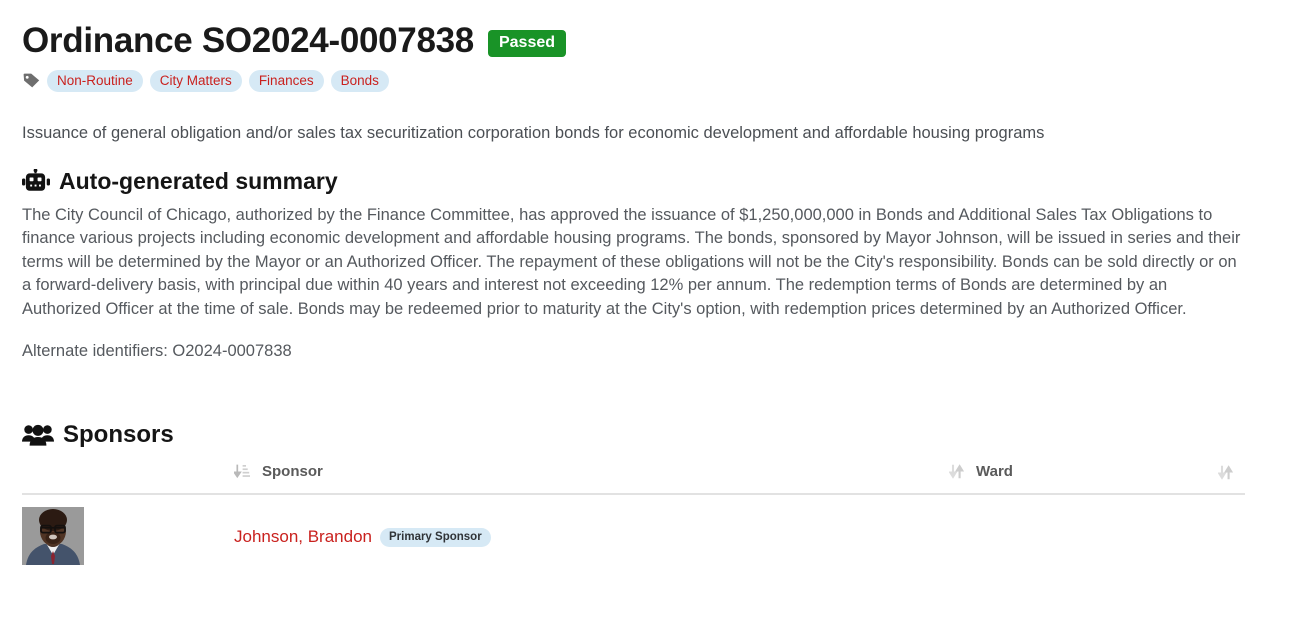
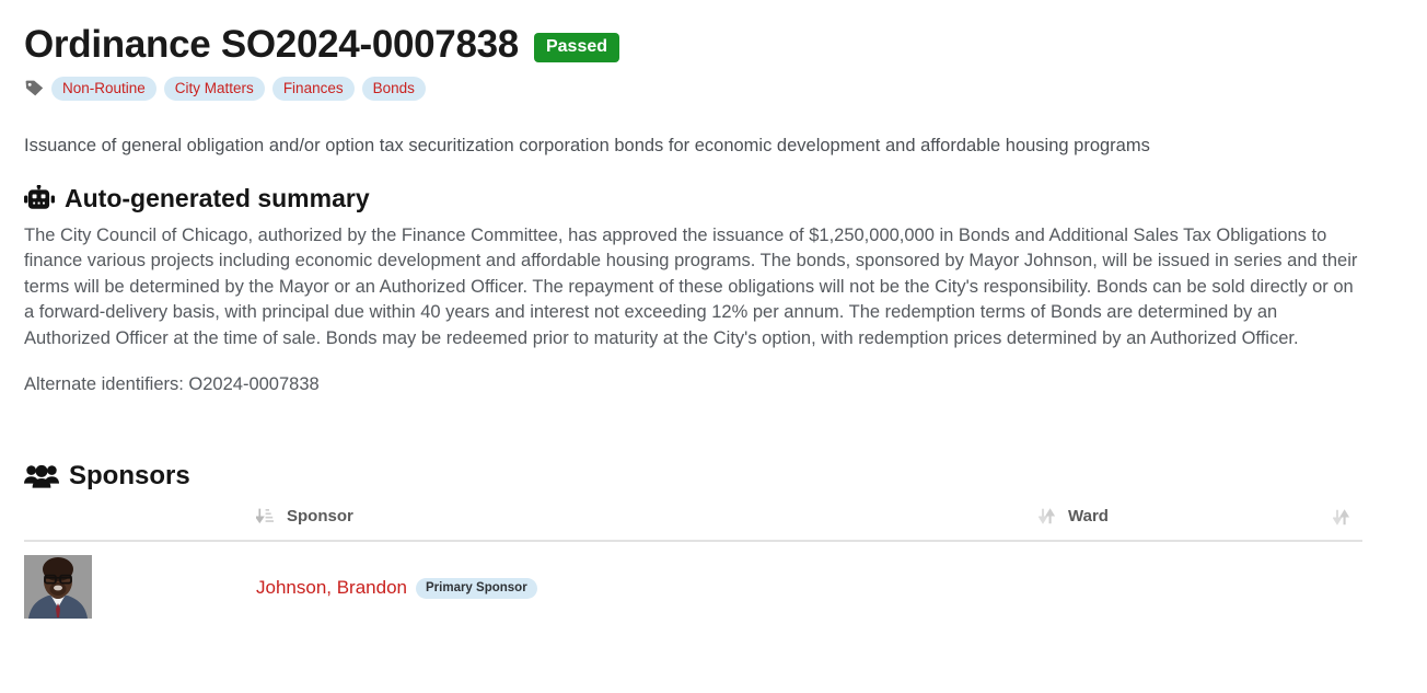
  Ordinance SO2024-0007838
  Passed
  Non-Routine
  City Matters
  Finances
  Bonds
- Issuance of general obligation and/or sales tax securitization corporation bonds for economic development and affordable housing programs
+ Issuance of general obligation and/or option tax securitization corporation bonds for economic development and affordable housing programs
  Auto-generated summary
  The City Council of Chicago, authorized by the Finance Committee, has approved the issuance of $1,250,000,000 in Bonds and Additional Sales Tax Obligations to finance various projects including economic development and affordable housing programs. The bonds, sponsored by Mayor Johnson, will be issued in series and their terms will be determined by the Mayor or an Authorized Officer. The repayment of these obligations will not be the City's responsibility. Bonds can be sold directly or on a forward-delivery basis, with principal due within 40 years and interest not exceeding 12% per annum. The redemption terms of Bonds are determined by an Authorized Officer at the time of sale. Bonds may be redeemed prior to maturity at the City's option, with redemption prices determined by an Authorized Officer.
  Alternate identifiers: O2024-0007838
  Sponsors
  	Sponsor	Ward
  	Johnson, Brandon Primary Sponsor
